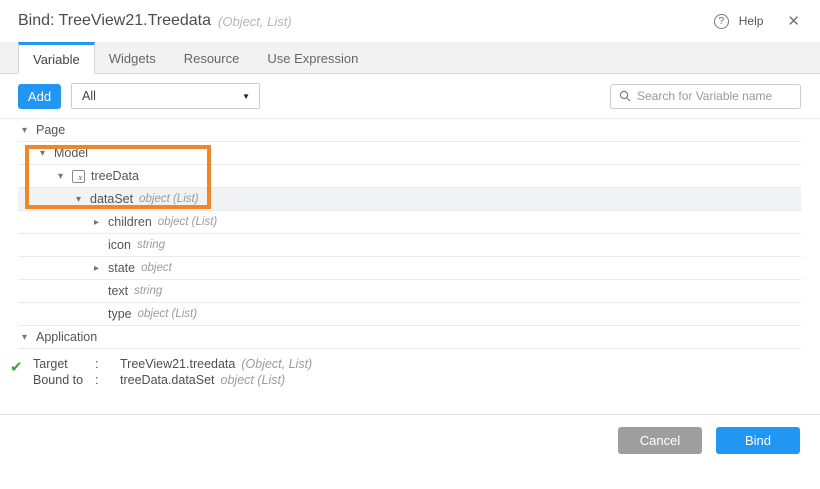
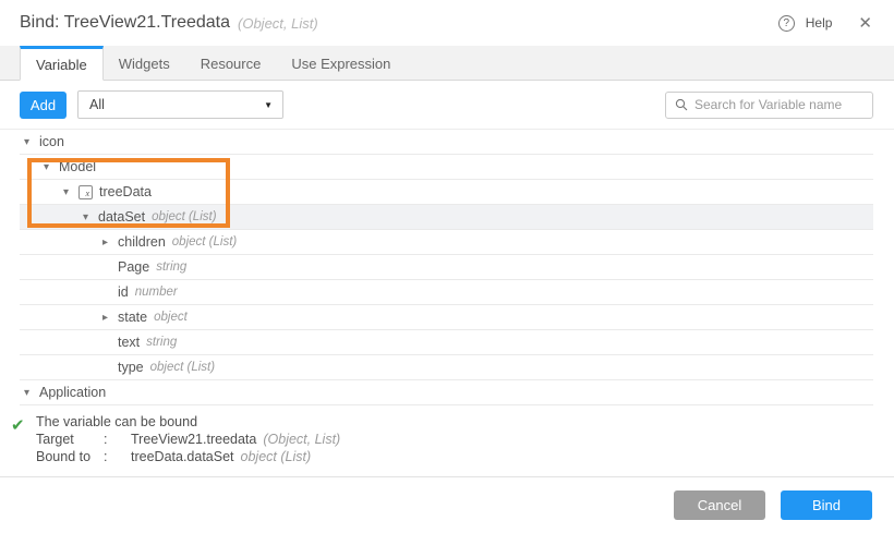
  Bind: TreeView21.Treedata
  (Object, List)
  ?
  Help
  ✕
  Variable
  Widgets
  Resource
  Use Expression
  Add
  All
  ▼
  Search for Variable name
  ▾
- Page
+ icon
  ▾
  Model
  ▾
  x
  treeData
  ▾
  dataSet
  object (List)
  ▸
  children
  object (List)
- icon
+ Page
  string
+ id
+ number
  ▸
  state
  object
  text
  string
  type
  object (List)
  ▾
  Application
  ✔
+ The variable can be bound
  Target
  :
  TreeView21.treedata
  (Object, List)
  Bound to
  :
  treeData.dataSet
  object (List)
  Cancel
  Bind
